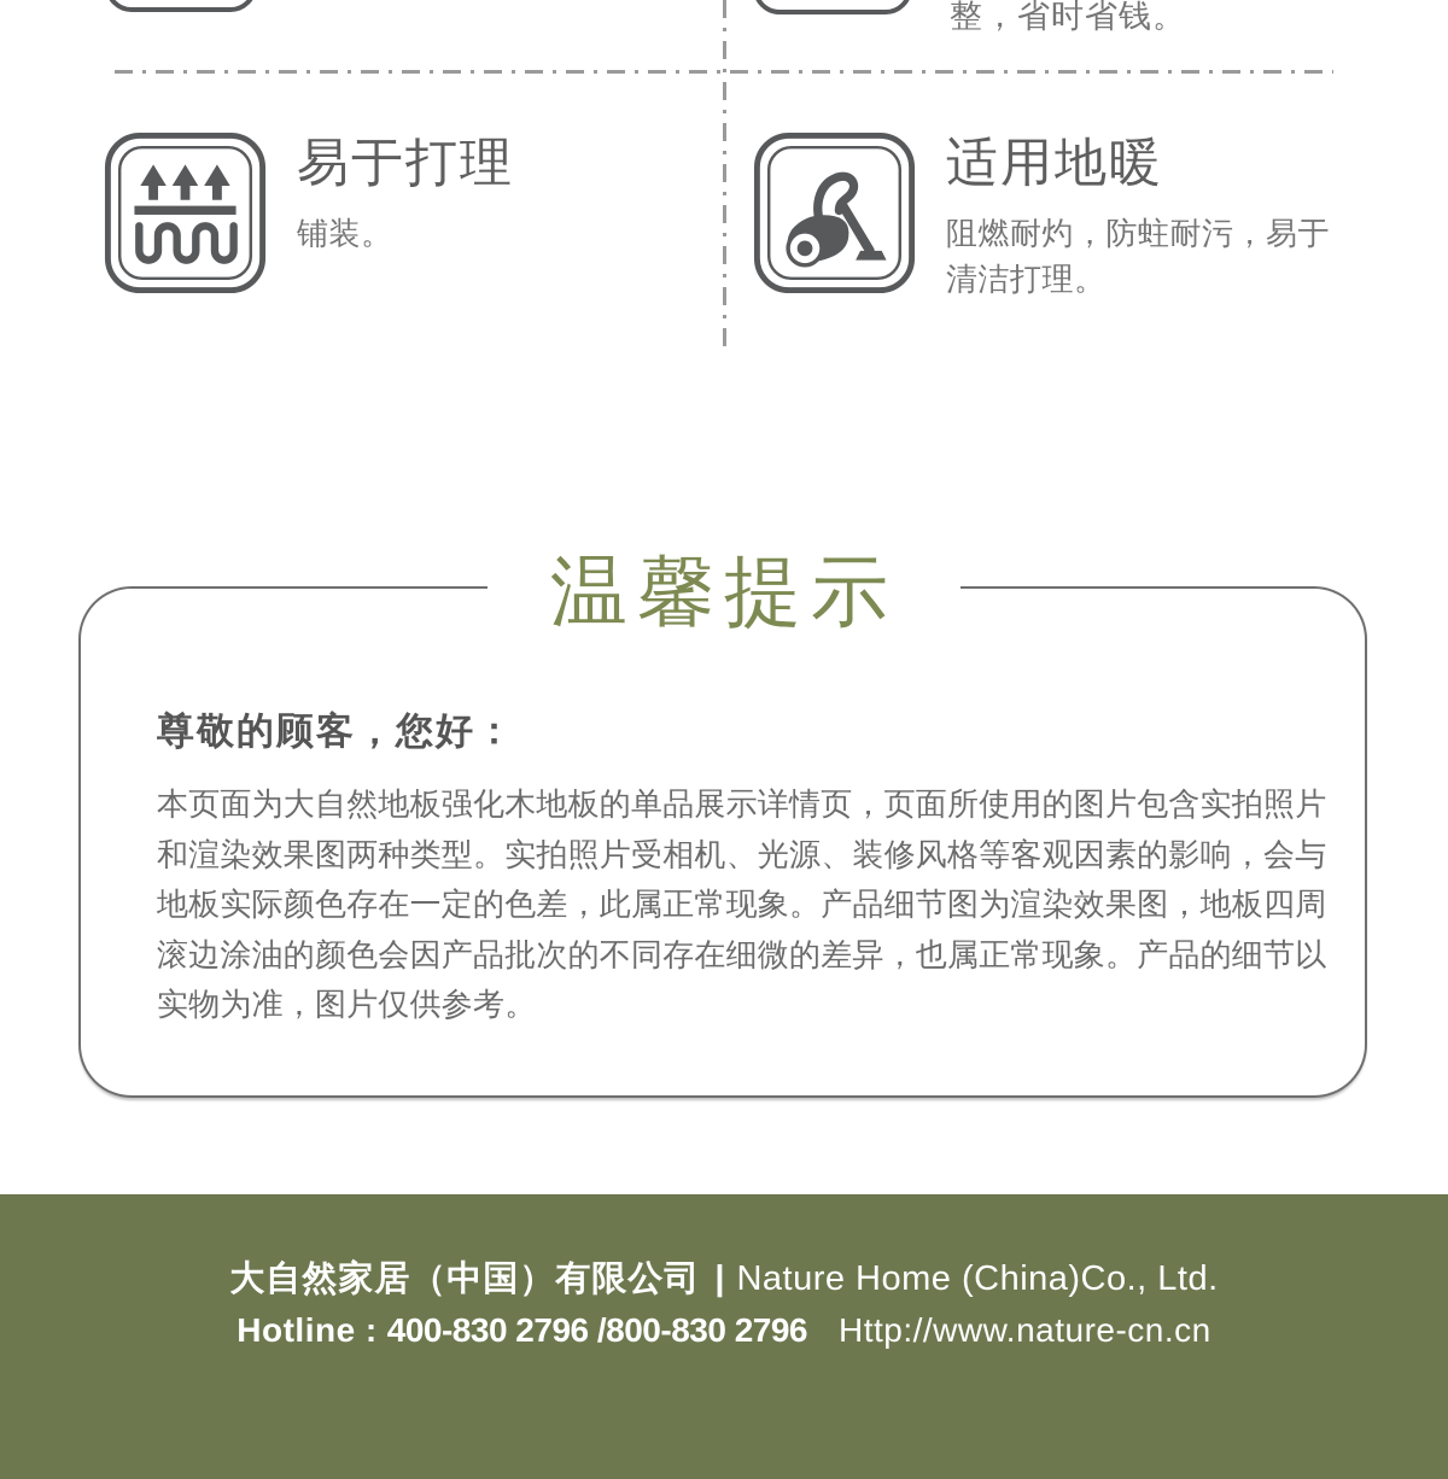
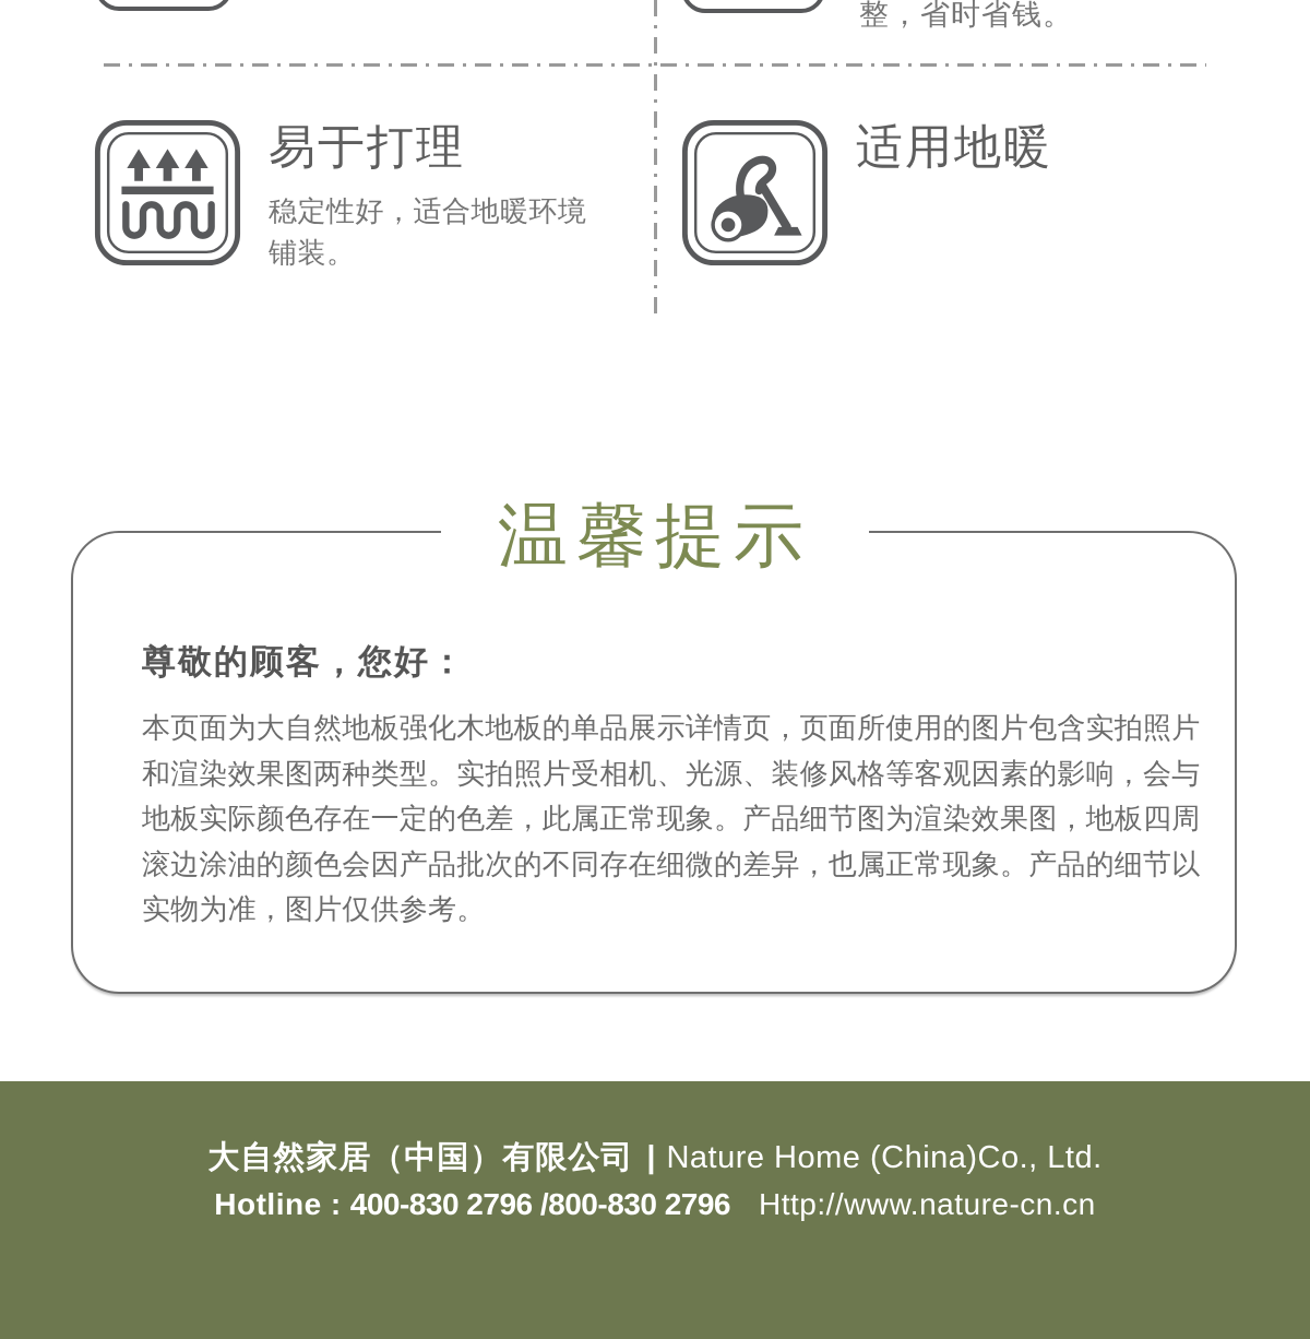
  整，省时省钱。
  易于打理
+ 稳定性好，适合地暖环境
  铺装。
  适用地暖
- 阻燃耐灼，防蛀耐污，易于
- 清洁打理。
  温馨提示
  尊敬的顾客，您好：
  本页面为大自然地板强化木地板的单品展示详情页，页面所使用的图片包含实拍照片
  和渲染效果图两种类型。实拍照片受相机、光源、装修风格等客观因素的影响，会与
  地板实际颜色存在一定的色差，此属正常现象。产品细节图为渲染效果图，地板四周
  滚边涂油的颜色会因产品批次的不同存在细微的差异，也属正常现象。产品的细节以
  实物为准，图片仅供参考。
  大自然家居（中国）有限公司 | Nature Home (China)Co., Ltd.
  Hotline : 400-830 2796 /800-830 2796 Http://www.nature-cn.cn
